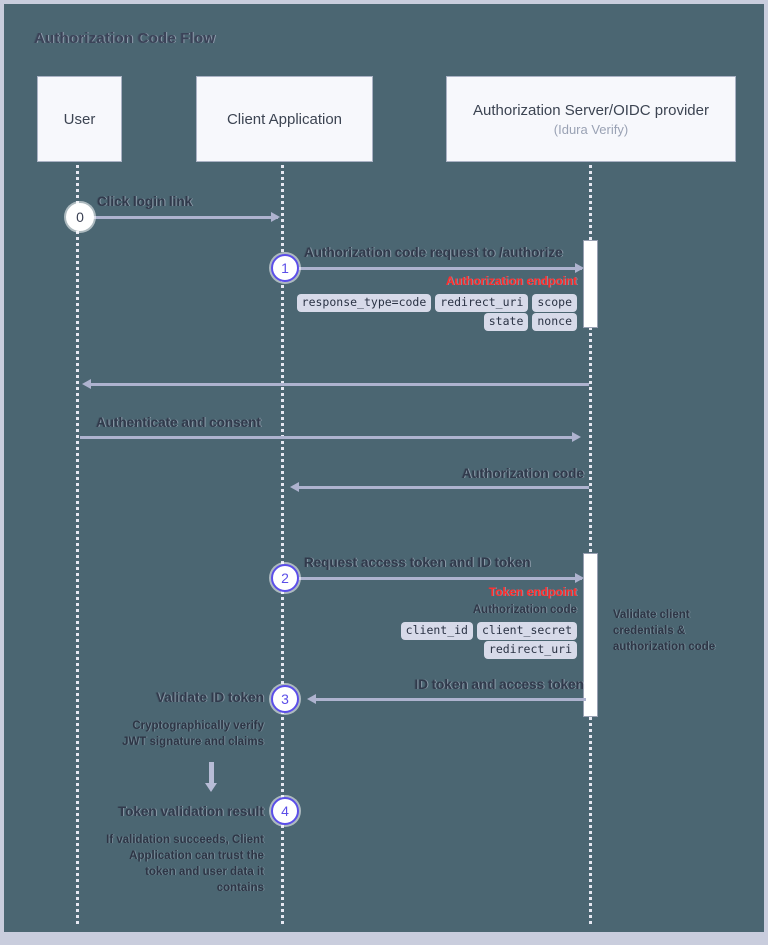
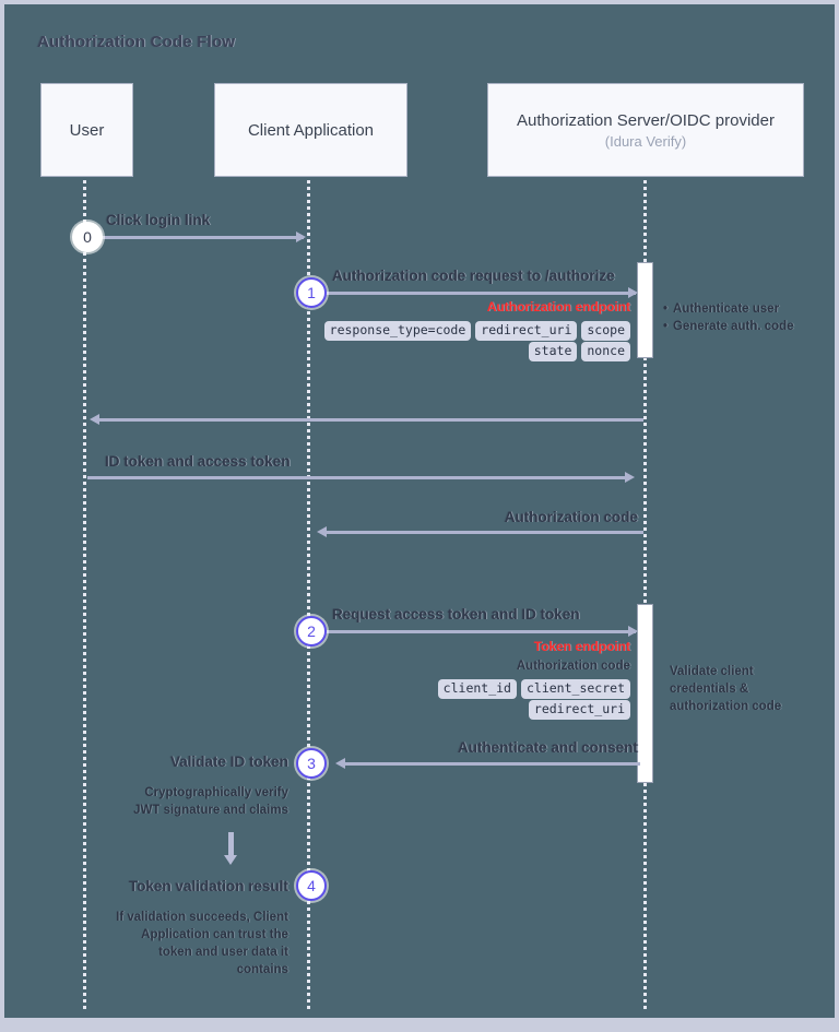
  Authorization Code Flow
  User
  Client Application
  Authorization Server/OIDC provider
  (Idura Verify)
  Click login link
  0
  Authorization code request to /authorize
  1
  Authorization endpoint
  response_type=code
  redirect_uri
  scope
  state
  nonce
+ Authenticate user
+ Generate auth. code
- Authenticate and consent
+ ID token and access token
  Authorization code
  Request access token and ID token
  2
  Token endpoint
  Authorization code
  client_id
  client_secret
  redirect_uri
  Validate client
  credentials &
  authorization code
- ID token and access token
+ Authenticate and consent
  3
  Validate ID token
  Cryptographically verify
  JWT signature and claims
  4
  Token validation result
  If validation succeeds, Client
  Application can trust the
  token and user data it
  contains
